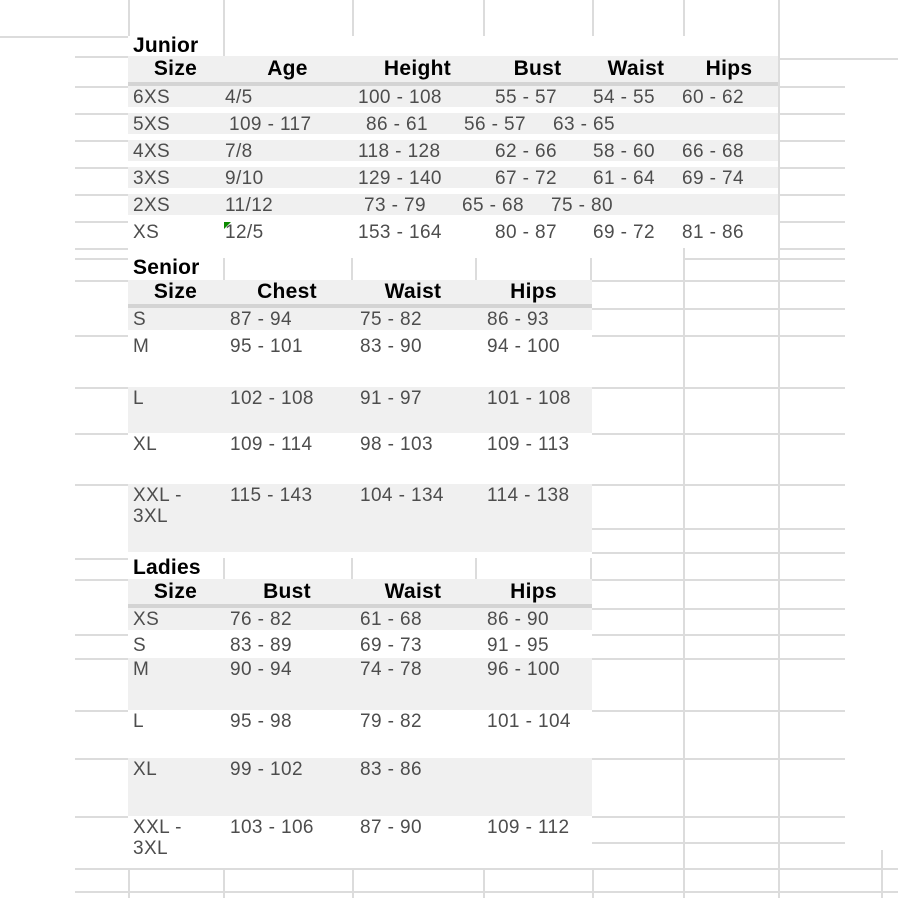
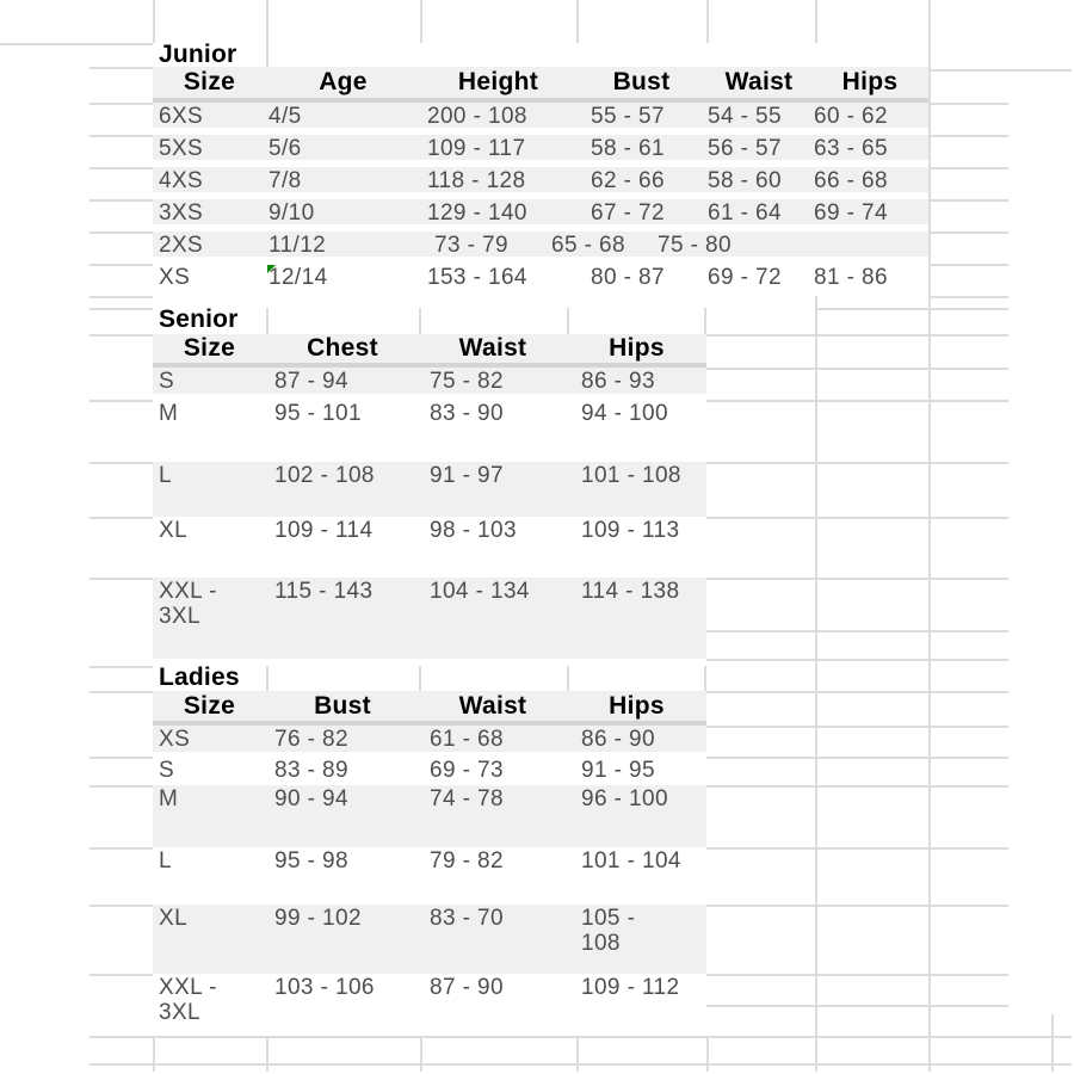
  Junior
  Size
  Age
  Height
  Bust
  Waist
  Hips
  6XS
  4/5
- 100 - 108
+ 200 - 108
  55 - 57
  54 - 55
  60 - 62
  5XS
+ 5/6
  109 - 117
- 86 - 61
+ 58 - 61
  56 - 57
  63 - 65
  4XS
  7/8
  118 - 128
  62 - 66
  58 - 60
  66 - 68
  3XS
  9/10
  129 - 140
  67 - 72
  61 - 64
  69 - 74
  2XS
  11/12
  73 - 79
  65 - 68
  75 - 80
  XS
- 12/5
+ 12/14
  153 - 164
  80 - 87
  69 - 72
  81 - 86
  Senior
  Size
  Chest
  Waist
  Hips
  S
  87 - 94
  75 - 82
  86 - 93
  M
  95 - 101
  83 - 90
  94 - 100
  L
  102 - 108
  91 - 97
  101 - 108
  XL
  109 - 114
  98 - 103
  109 - 113
  XXL -
  3XL
  115 - 143
  104 - 134
  114 - 138
  Ladies
  Size
  Bust
  Waist
  Hips
  XS
  76 - 82
  61 - 68
  86 - 90
  S
  83 - 89
  69 - 73
  91 - 95
  M
  90 - 94
  74 - 78
  96 - 100
  L
  95 - 98
  79 - 82
  101 - 104
  XL
  99 - 102
- 83 - 86
+ 83 - 70
+ 105 -
+ 108
  XXL -
  3XL
  103 - 106
  87 - 90
  109 - 112
